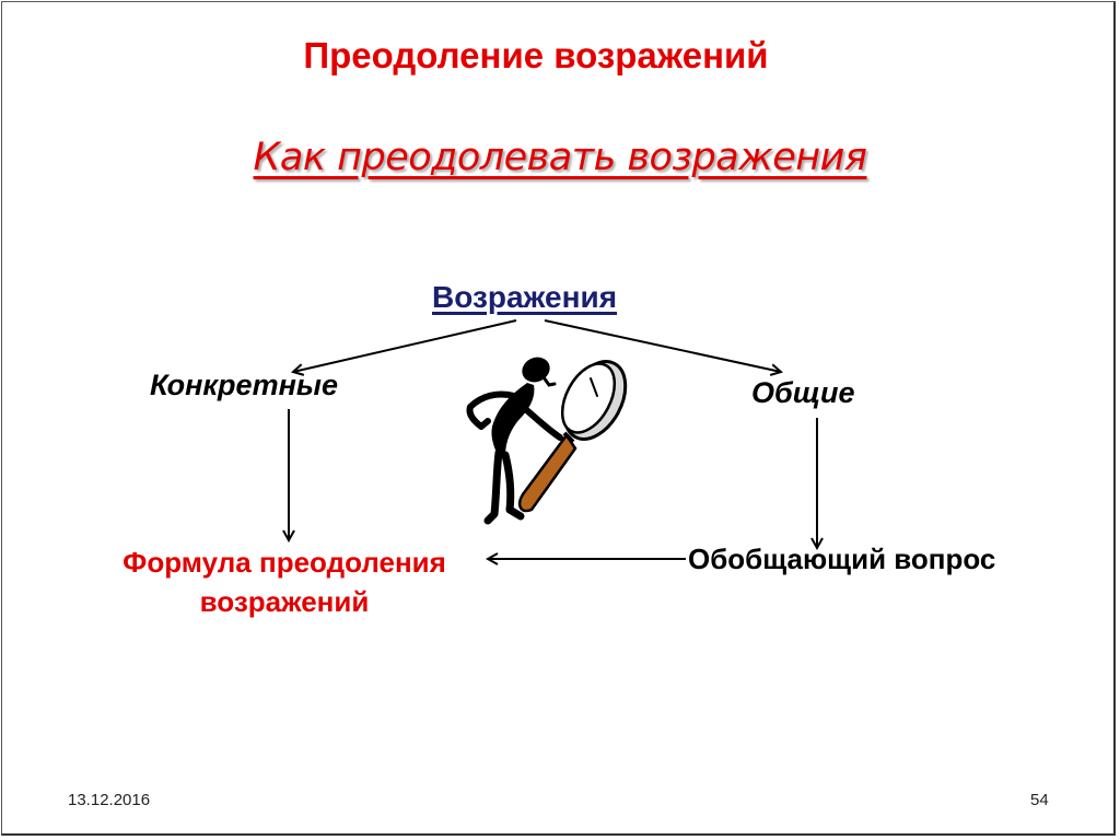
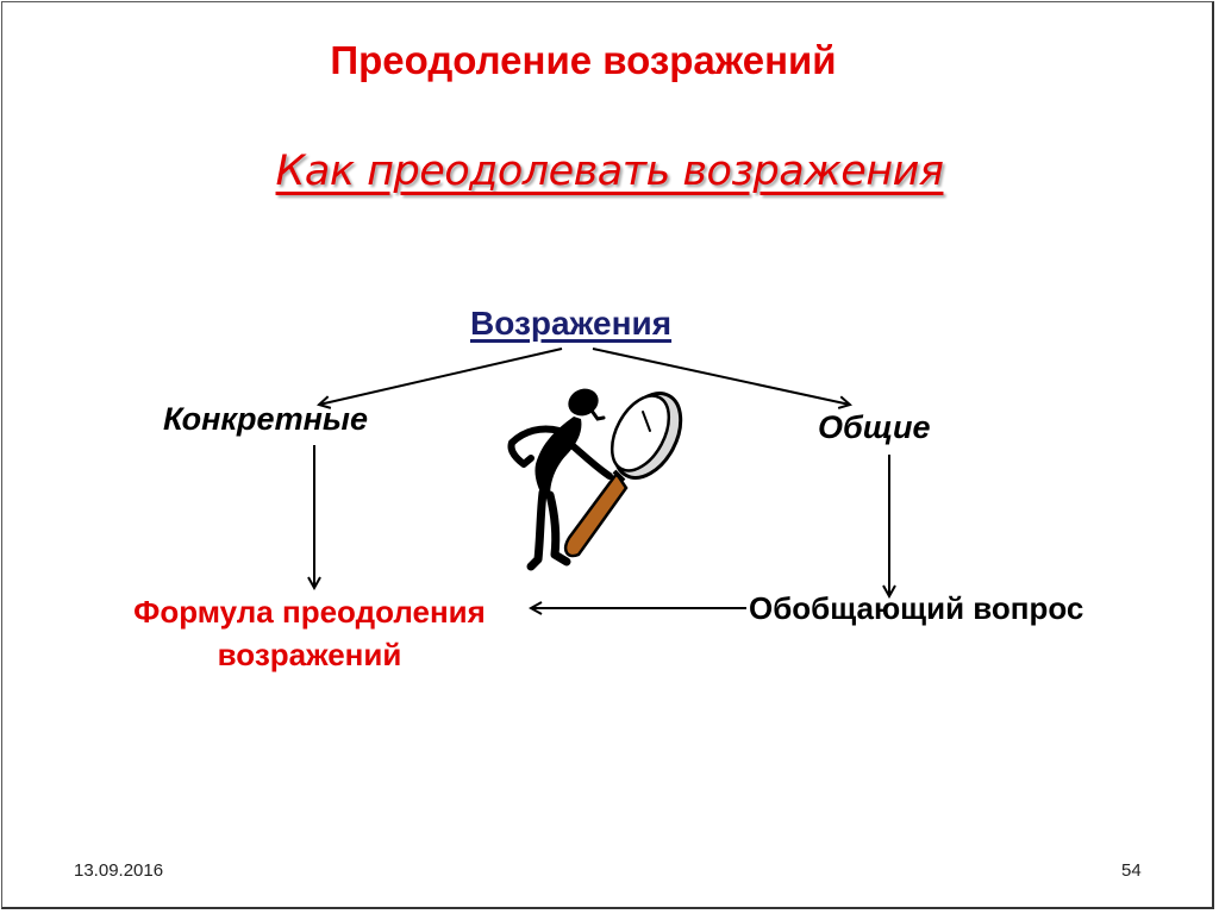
  Преодоление возражений
  Как преодолевать возражения
  Возражения
  Конкретные
  Общие
  Формула преодоления возражений
  Обобщающий вопрос
- 13.12.2016
+ 13.09.2016
  54
